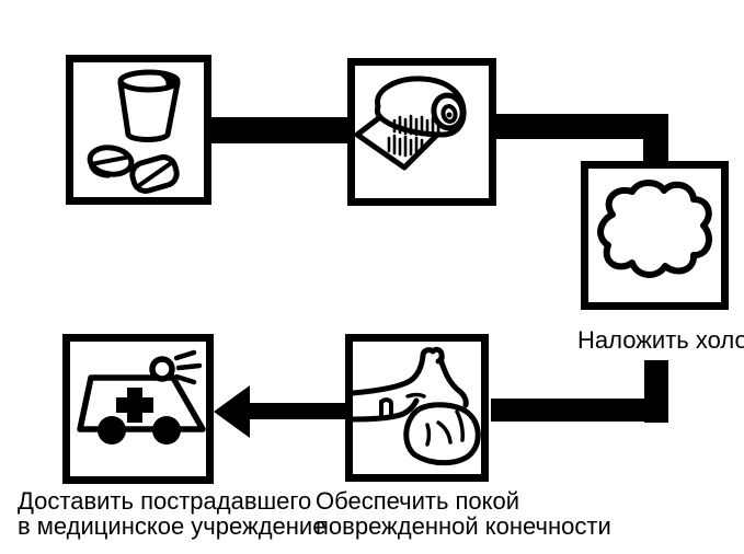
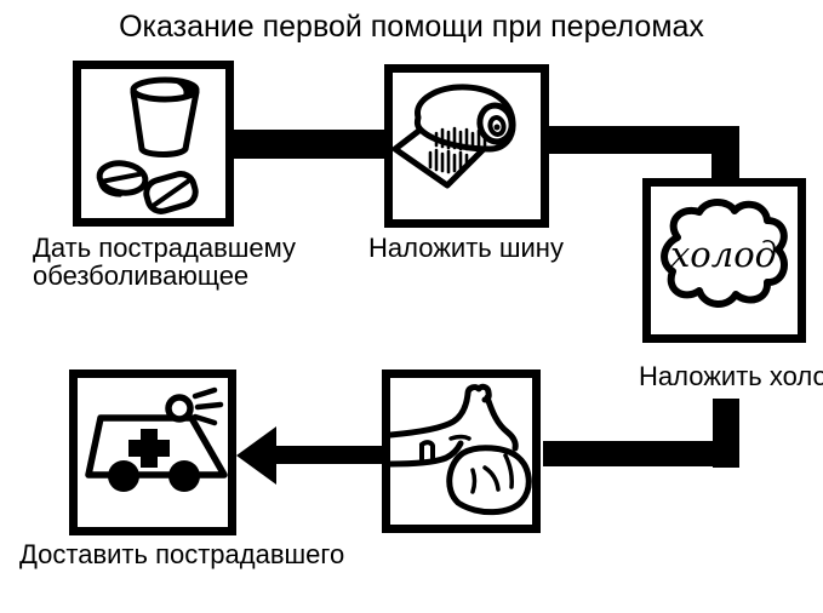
+ Оказание первой помощи при переломах
+ холод
+ Дать пострадавшему
+ обезболивающее
+ Наложить шину
  Наложить холо
- Обеспечить покой
- поврежденной конечности
  Доставить пострадавшего
- в медицинское учреждение
